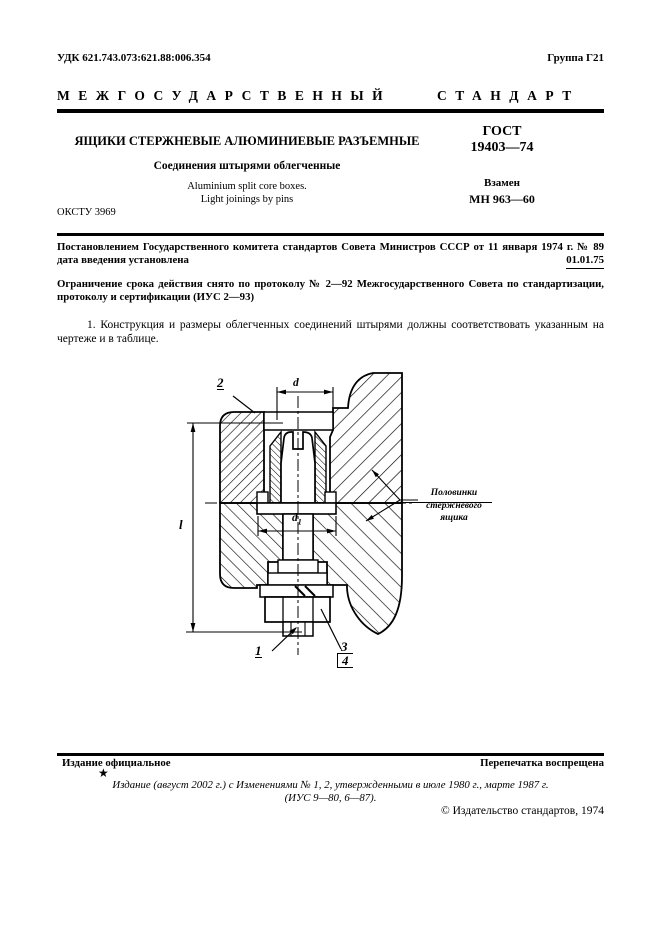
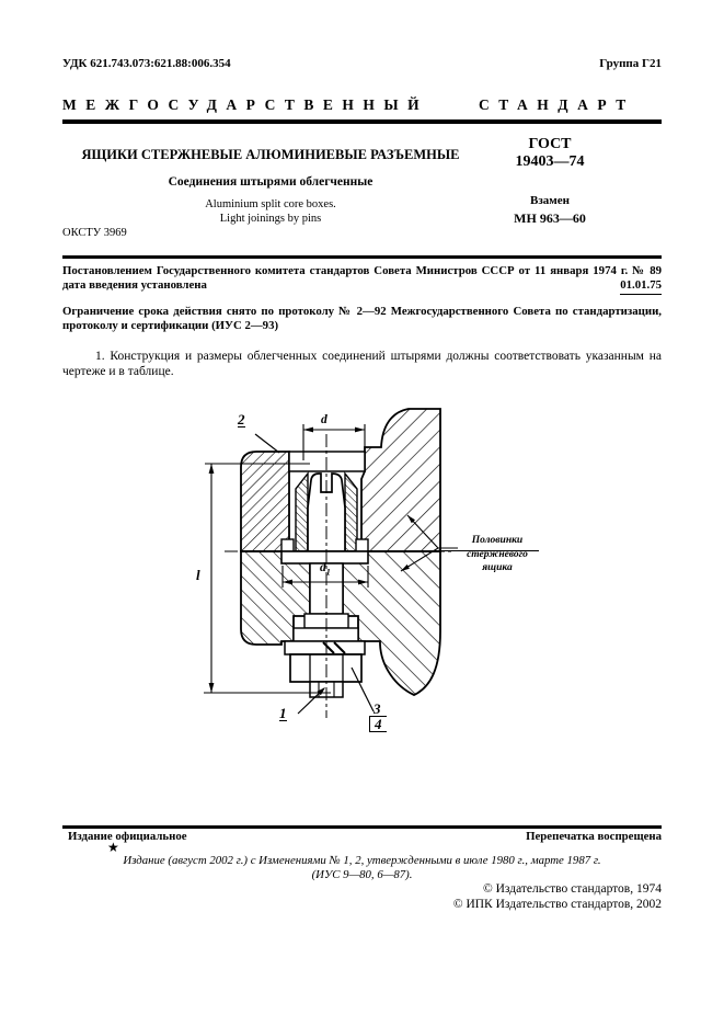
  УДК 621.743.073:621.88:006.354
  Группа Г21
  МЕЖГОСУДАРСТВЕННЫЙ СТАНДАРТ
  ЯЩИКИ СТЕРЖНЕВЫЕ АЛЮМИНИЕВЫЕ РАЗЪЕМНЫЕ
  Соединения штырями облегченные
  Aluminium split core boxes.
  Light joinings by pins
  ОКСТУ 3969
  ГОСТ
  19403—74
  Взамен
  МН 963—60
  Постановлением Государственного комитета стандартов Совета Министров СССР от 11 января 1974 г. № 89
  01.01.75
  дата введения установлена
  Ограничение срока действия снято по протоколу № 2—92 Межгосударственного Совета по стандартизации,
  протоколу и сертификации (ИУС 2—93)
  1. Конструкция и размеры облегченных соединений штырями должны соответствовать указанным на чертеже и в таблице.
  2
  d
  l
  d1
  1
  3
  4
  Половинки
  стержневого
  ящика
  Издание официальное
  Перепечатка воспрещена
  ★
  Издание (август 2002 г.) с Изменениями № 1, 2, утвержденными в июле 1980 г., марте 1987 г.
  (ИУС 9—80, 6—87).
  © Издательство стандартов, 1974
+ © ИПК Издательство стандартов, 2002
